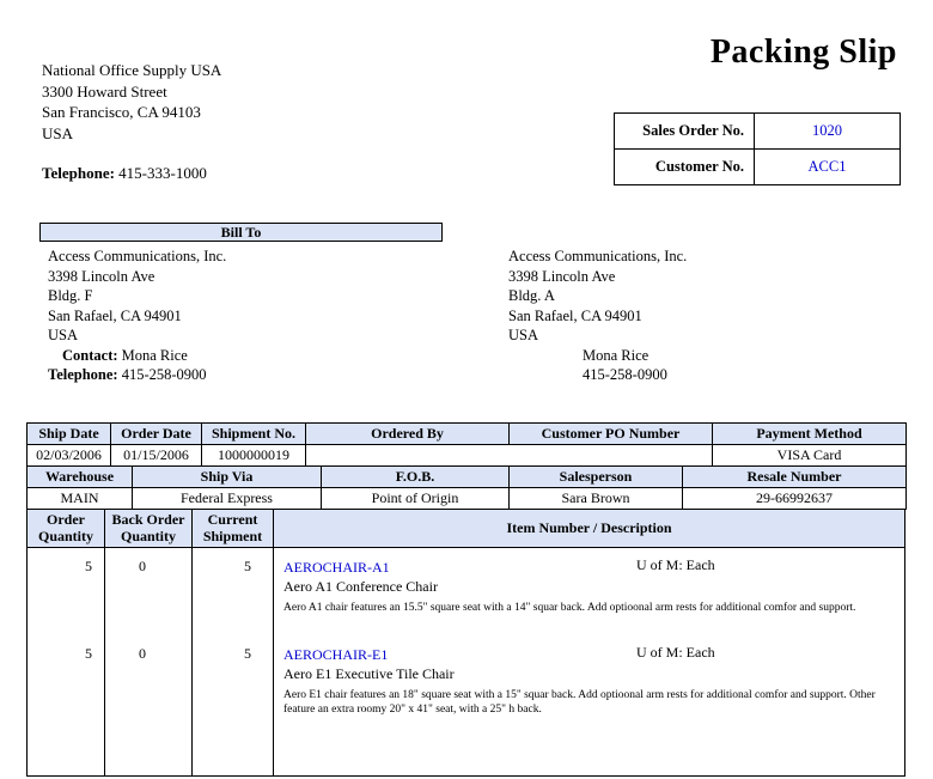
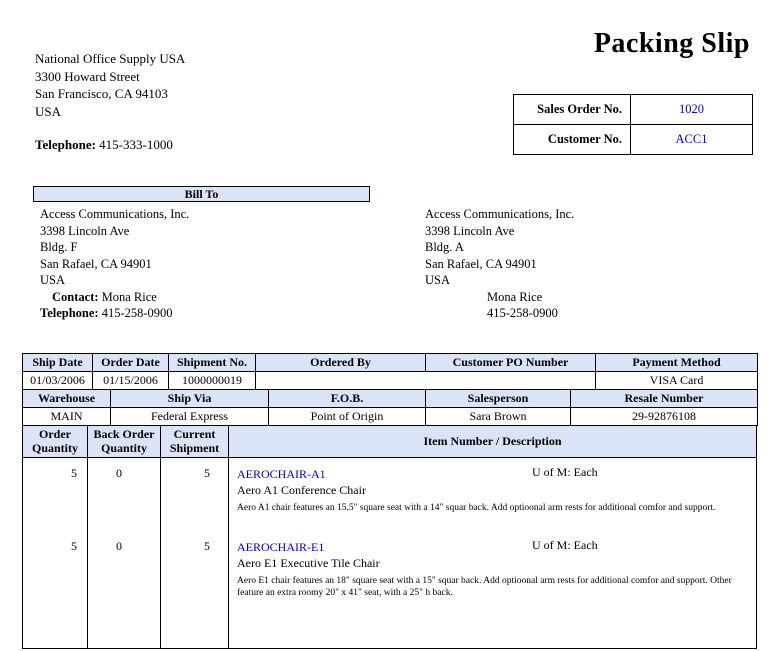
  National Office Supply USA
  3300 Howard Street
  San Francisco, CA 94103
  USA
  Telephone: 415-333-1000
  Packing Slip
  Sales Order No.	1020
  Customer No.	ACC1
  Bill To
  Access Communications, Inc.
  3398 Lincoln Ave
  Bldg. F
  San Rafael, CA 94901
  USA
  Contact: Mona Rice
  Telephone: 415-258-0900
  Access Communications, Inc.
  3398 Lincoln Ave
  Bldg. A
  San Rafael, CA 94901
  USA
  Mona Rice
  415-258-0900
  Ship Date	Order Date	Shipment No.	Ordered By	Customer PO Number	Payment Method
- 02/03/2006	01/15/2006	1000000019		VISA Card
+ 01/03/2006	01/15/2006	1000000019		VISA Card
  Warehouse	Ship Via	F.O.B.	Salesperson	Resale Number
- MAIN	Federal Express	Point of Origin	Sara Brown	29-66992637
+ MAIN	Federal Express	Point of Origin	Sara Brown	29-92876108
  Order Quantity
  Back Order Quantity
  Current Shipment
  Item Number / Description
  5
  0
  5
  AEROCHAIR-A1
  U of M: Each
  Aero A1 Conference Chair
  Aero A1 chair features an 15.5" square seat with a 14" squar back. Add optioonal arm rests for additional comfor and support.
  5
  0
  5
  AEROCHAIR-E1
  U of M: Each
  Aero E1 Executive Tile Chair
  Aero E1 chair features an 18" square seat with a 15" squar back. Add optioonal arm rests for additional comfor and support. Other feature an extra roomy 20" x 41" seat, with a 25" h back.
